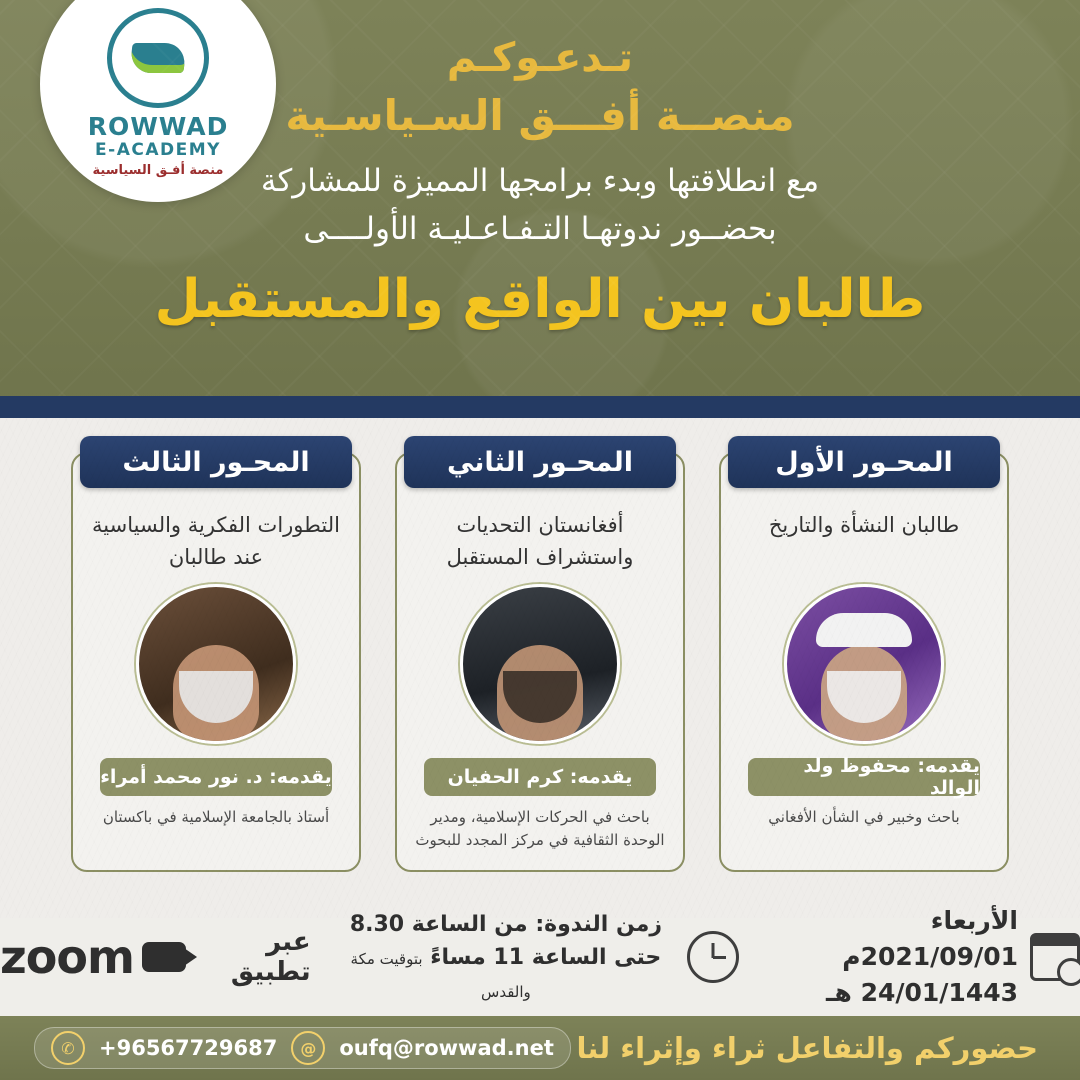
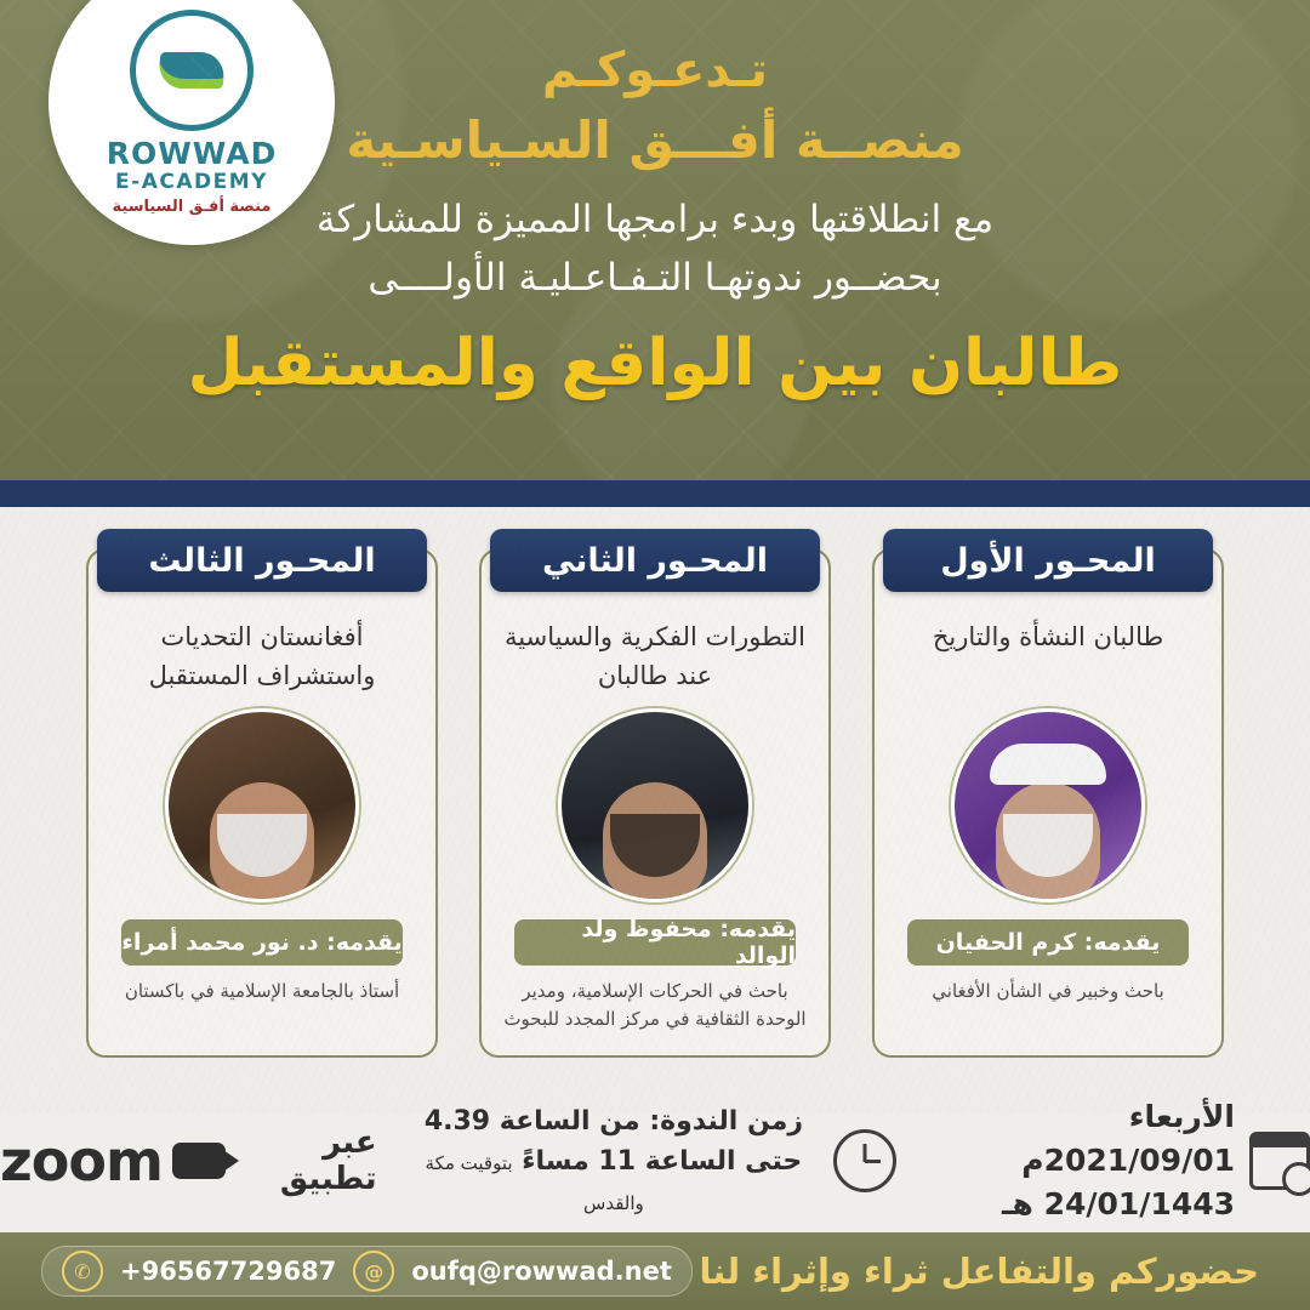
  المحـور الأول
  طالبان النشأة والتاريخ
- يقدمه: محفوظ ولد الوالد
+ يقدمه: كرم الحفيان
  باحث وخبير في الشأن الأفغاني
  المحـور الثاني
- أفغانستان التحديات واستشراف المستقبل
+ التطورات الفكرية والسياسية عند طالبان
- يقدمه: كرم الحفيان
+ يقدمه: محفوظ ولد الوالد
  باحث في الحركات الإسلامية، ومدير الوحدة الثقافية في مركز المجدد للبحوث
  المحـور الثالث
- التطورات الفكرية والسياسية عند طالبان
+ أفغانستان التحديات واستشراف المستقبل
  يقدمه: د. نور محمد أمراء
  أستاذ بالجامعة الإسلامية في باكستان
  الأربعاء 2021/09/01م
  24/01/1443 هـ
- زمن الندوة: من الساعة 8.30
+ زمن الندوة: من الساعة 4.39
  حتى الساعة 11 مساءً بتوقيت مكة والقدس
  عبر تطبيق
  zoom
  حضوركم والتفاعل ثراء وإثراء لنا
  ✆
  +96567729687
  @
  oufq@rowwad.net
